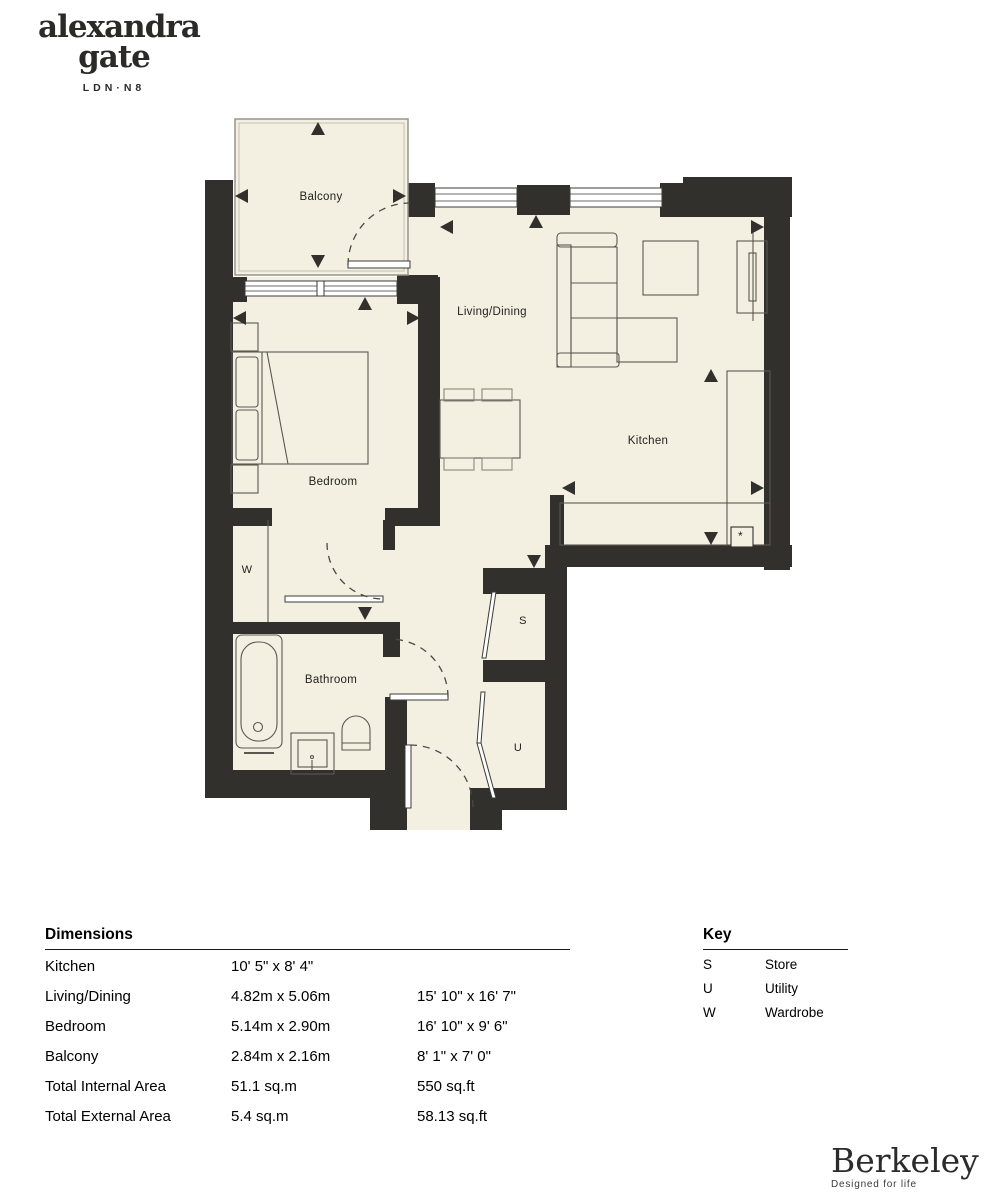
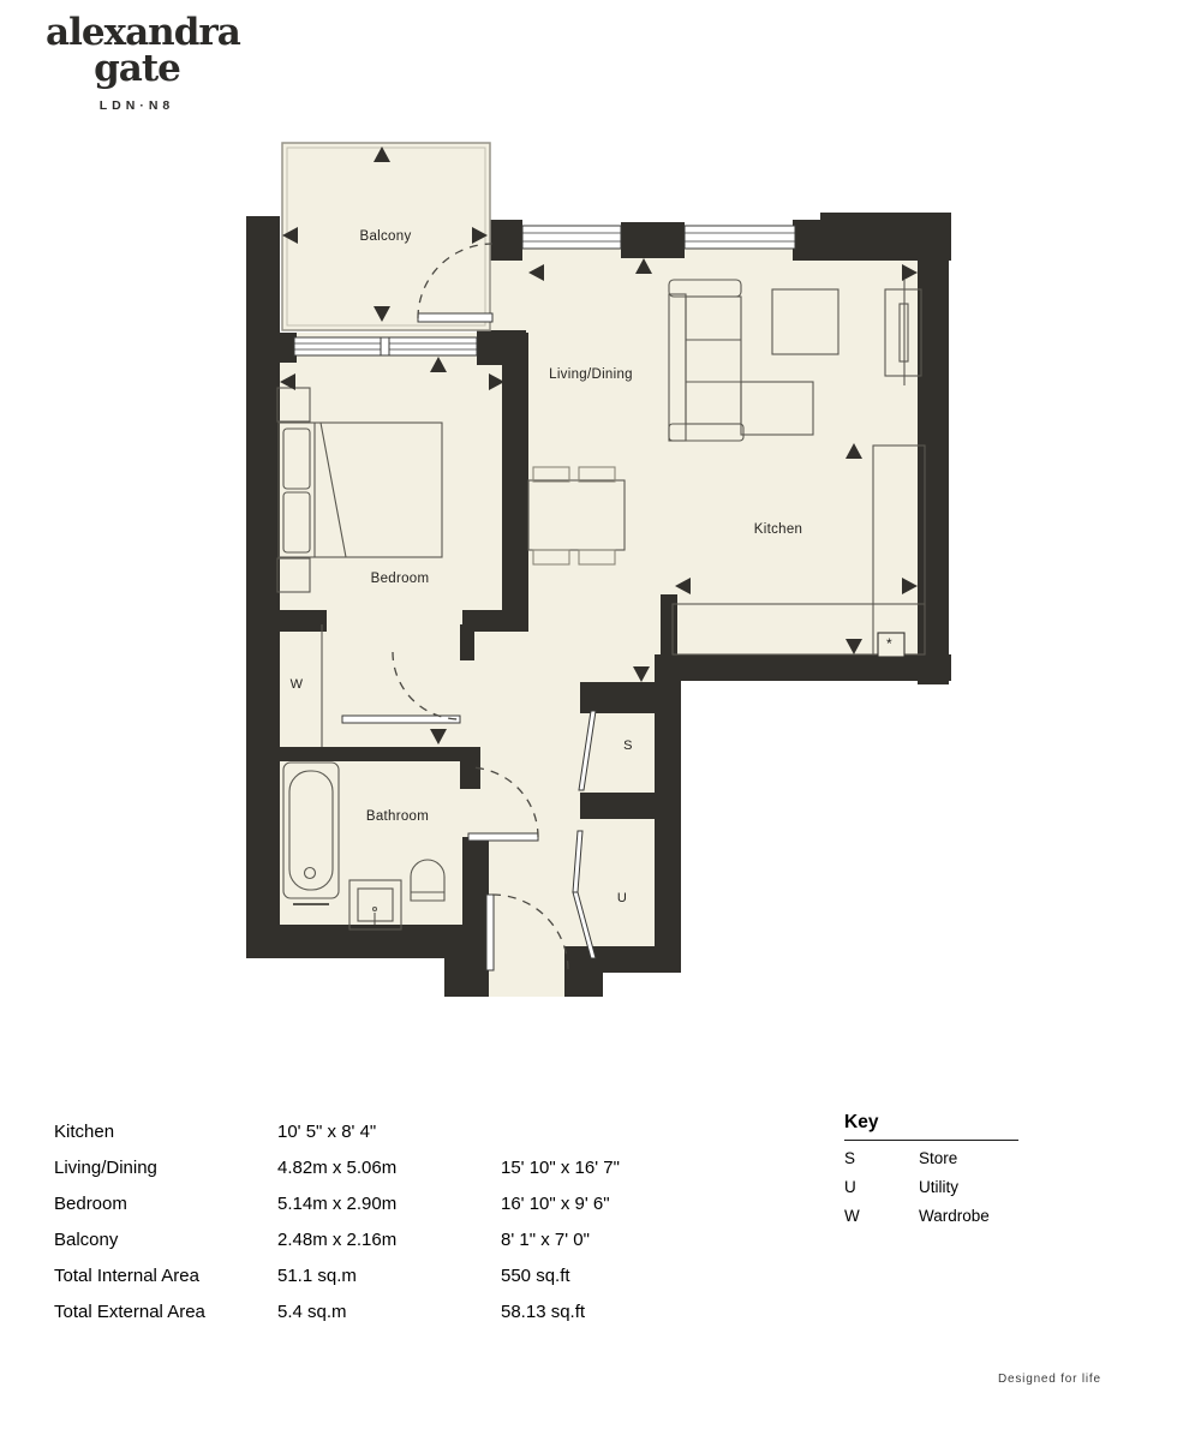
  alexandra
  gate
  LDN·N8
  Balcony
  Living/Dining
  Kitchen
  Bedroom
  Bathroom
  W
  S
  U
  *
- Dimensions
  Kitchen
  10' 5" x 8' 4"
  Living/Dining
  4.82m x 5.06m
  15' 10" x 16' 7"
  Bedroom
  5.14m x 2.90m
  16' 10" x 9' 6"
  Balcony
- 2.84m x 2.16m
+ 2.48m x 2.16m
  8' 1" x 7' 0"
  Total Internal Area
  51.1 sq.m
  550 sq.ft
  Total External Area
  5.4 sq.m
  58.13 sq.ft
  Key
  S
  Store
  U
  Utility
  W
  Wardrobe
- Berkeley
  Designed for life
